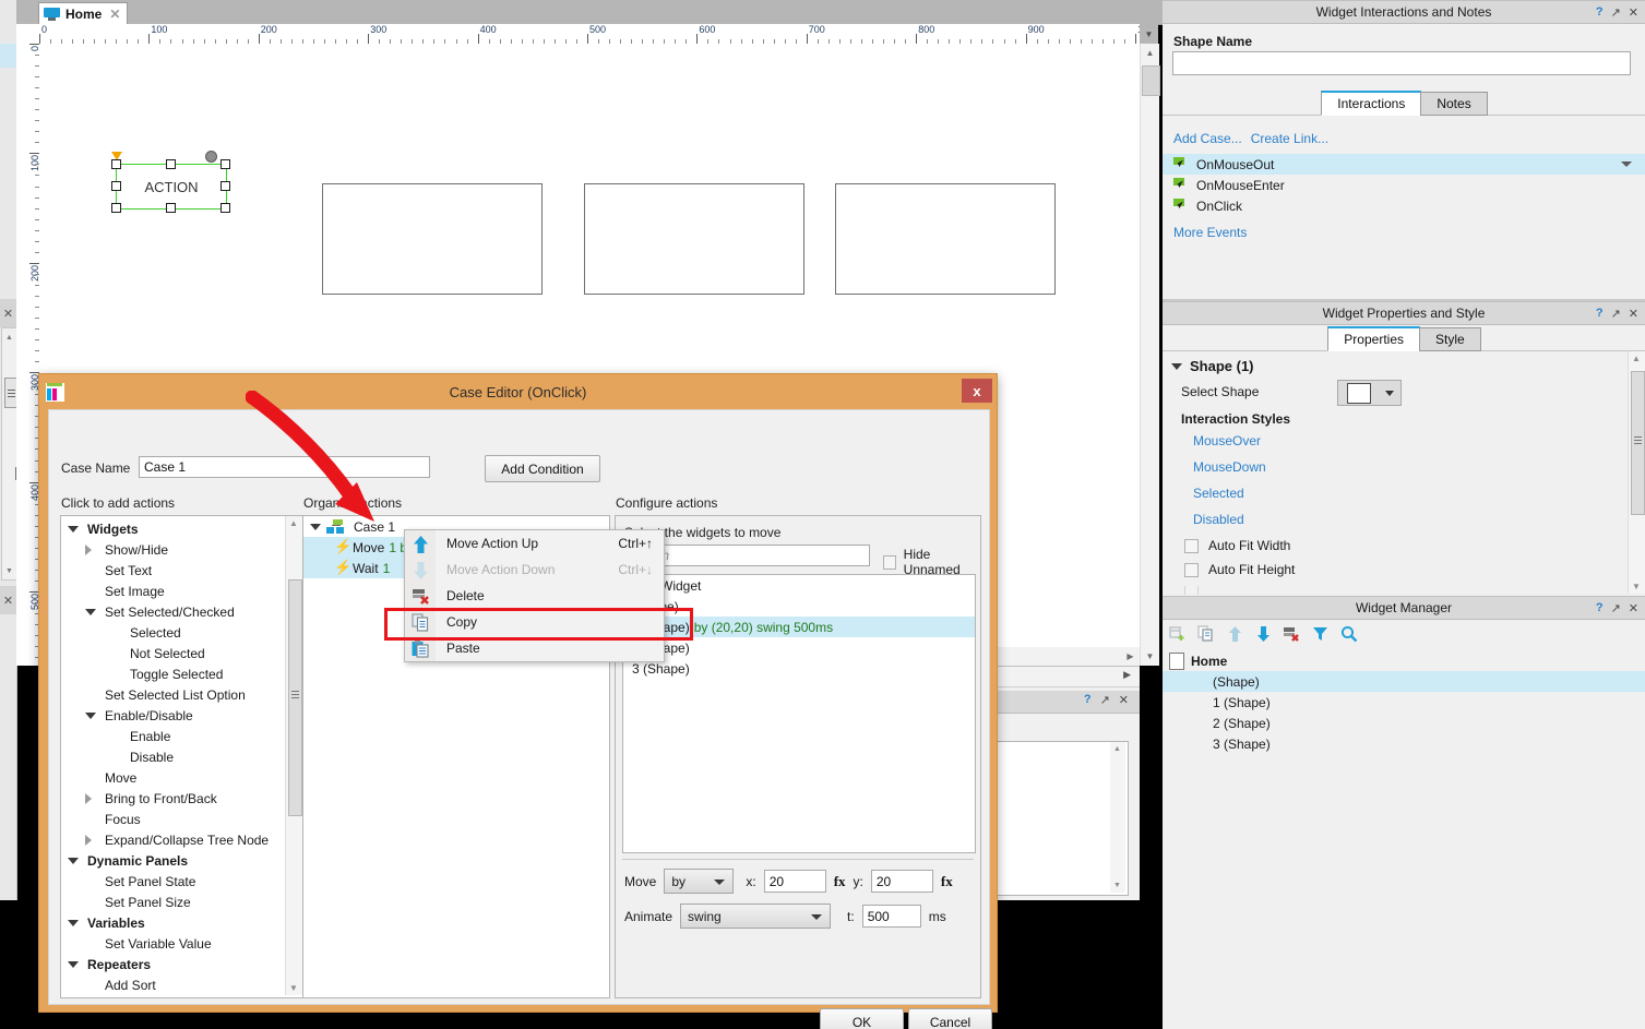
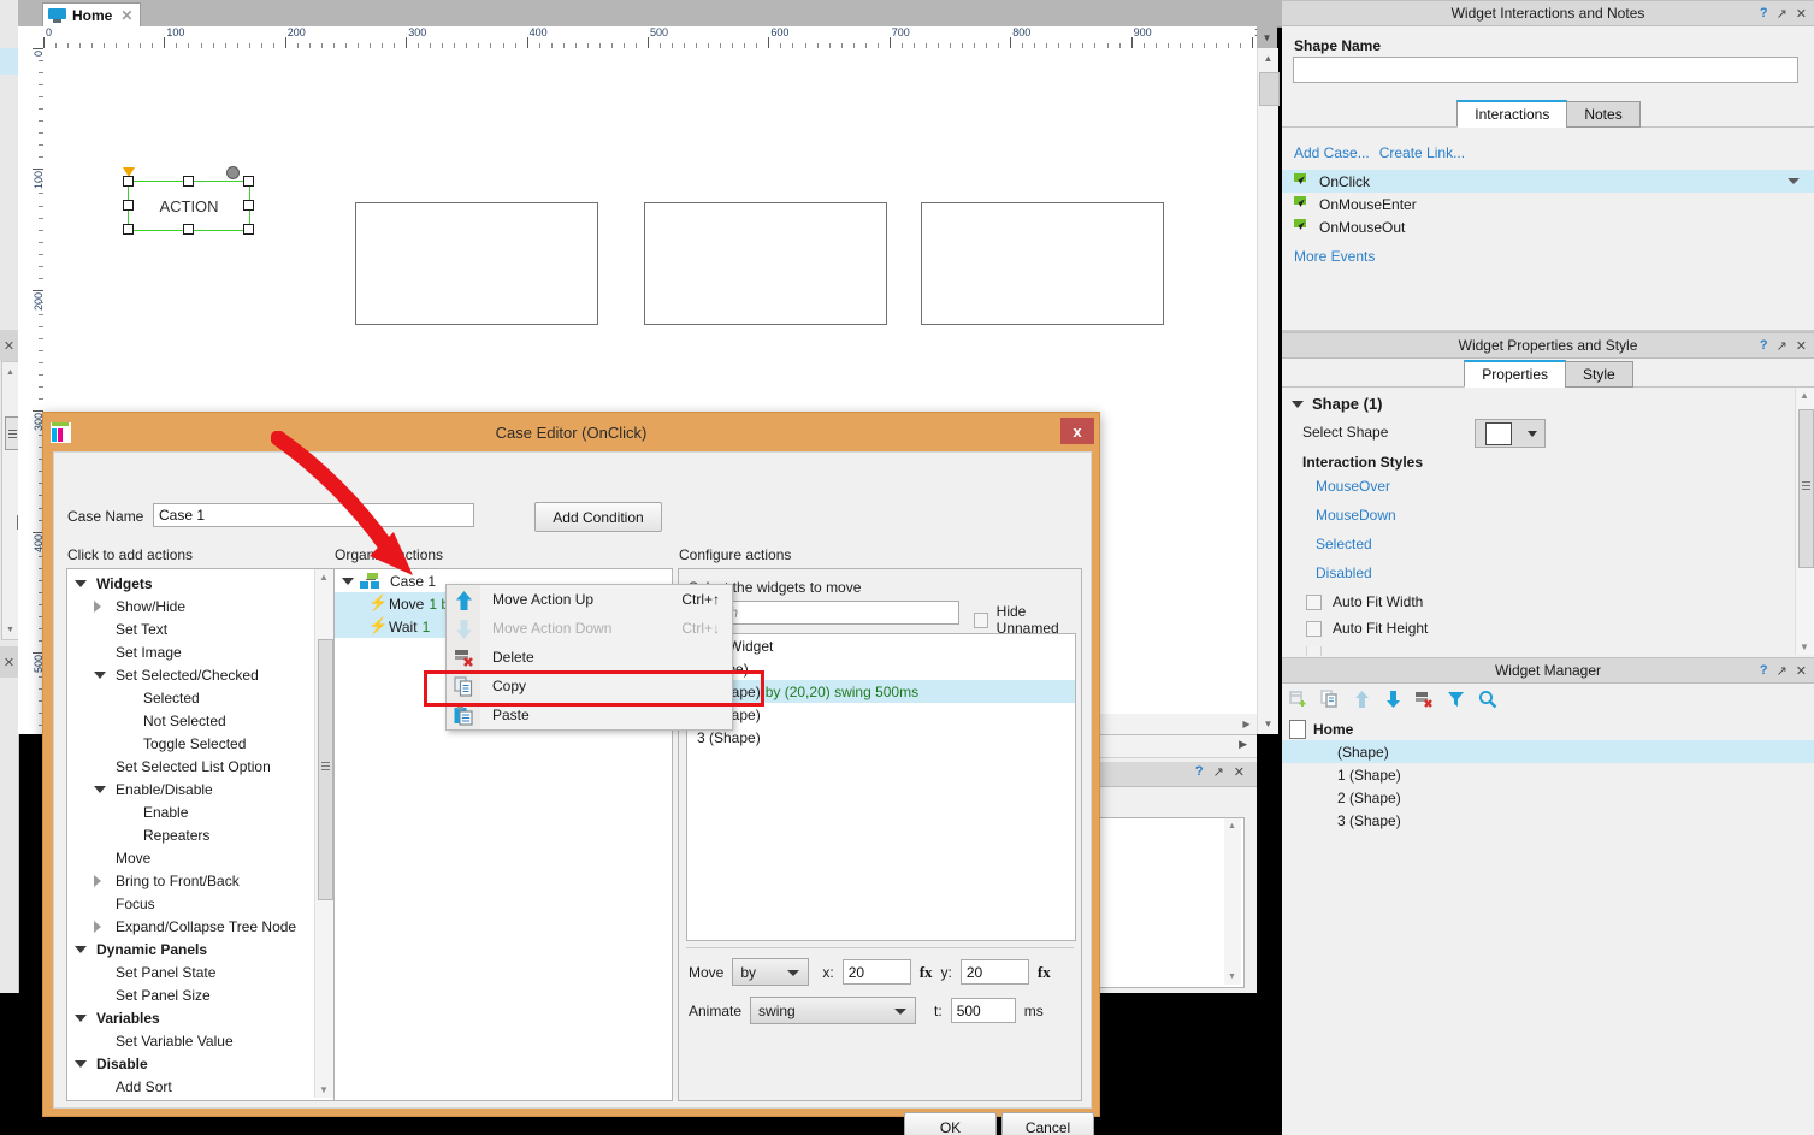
  ✕
  ✕
  Home
  ✕
  0
  100
  200
  300
  400
  500
  600
  700
  800
  900
  ACTION
  ▲
  ▼
  ▶
  ▼
  ▶
  ?
  ↗
  ✕
  Widget Interactions and Notes
  ?
  ↗
  ✕
  Shape Name
  Interactions
  Notes
  Add Case...
  Create Link...
- OnMouseOut
+ OnClick
  OnMouseEnter
- OnClick
+ OnMouseOut
  More Events
  Widget Properties and Style
  ?
  ↗
  ✕
  Properties
  Style
  Shape (1)
  Select Shape
  Interaction Styles
  MouseOver
  MouseDown
  Selected
  Disabled
  Auto Fit Width
  Auto Fit Height
  ▲
  ▼
  Widget Manager
  ?
  ↗
  ✕
  Home
  (Shape)
  1 (Shape)
  2 (Shape)
  3 (Shape)
  Case Editor (OnClick)
  x
  Case Name
  Case 1
  Add Condition
  Click to add actions
  Configure actions
  Widgets
  Show/Hide
  Set Text
  Set Image
  Set Selected/Checked
  Selected
  Not Selected
  Toggle Selected
  Set Selected List Option
  Enable/Disable
  Enable
- Disable
+ Repeaters
  Move
  Bring to Front/Back
  Focus
  Expand/Collapse Tree Node
  Dynamic Panels
  Set Panel State
  Set Panel Size
  Variables
  Set Variable Value
- Repeaters
+ Disable
  Add Sort
  ▲
  ▼
  Case 1
  Move
  Wait
  1
  the widgets to move
  Hide Unnamed
  by (20,20) swing 500ms
  3 (Shape)
  Move
  by
  x:
  20
  fx
  y:
  20
  fx
  Animate
  swing
  t:
  500
  ms
  OK
  Cancel
  Move Action Up
  Ctrl+↑
  Move Action Down
  Ctrl+↓
  Delete
  Copy
  Paste
